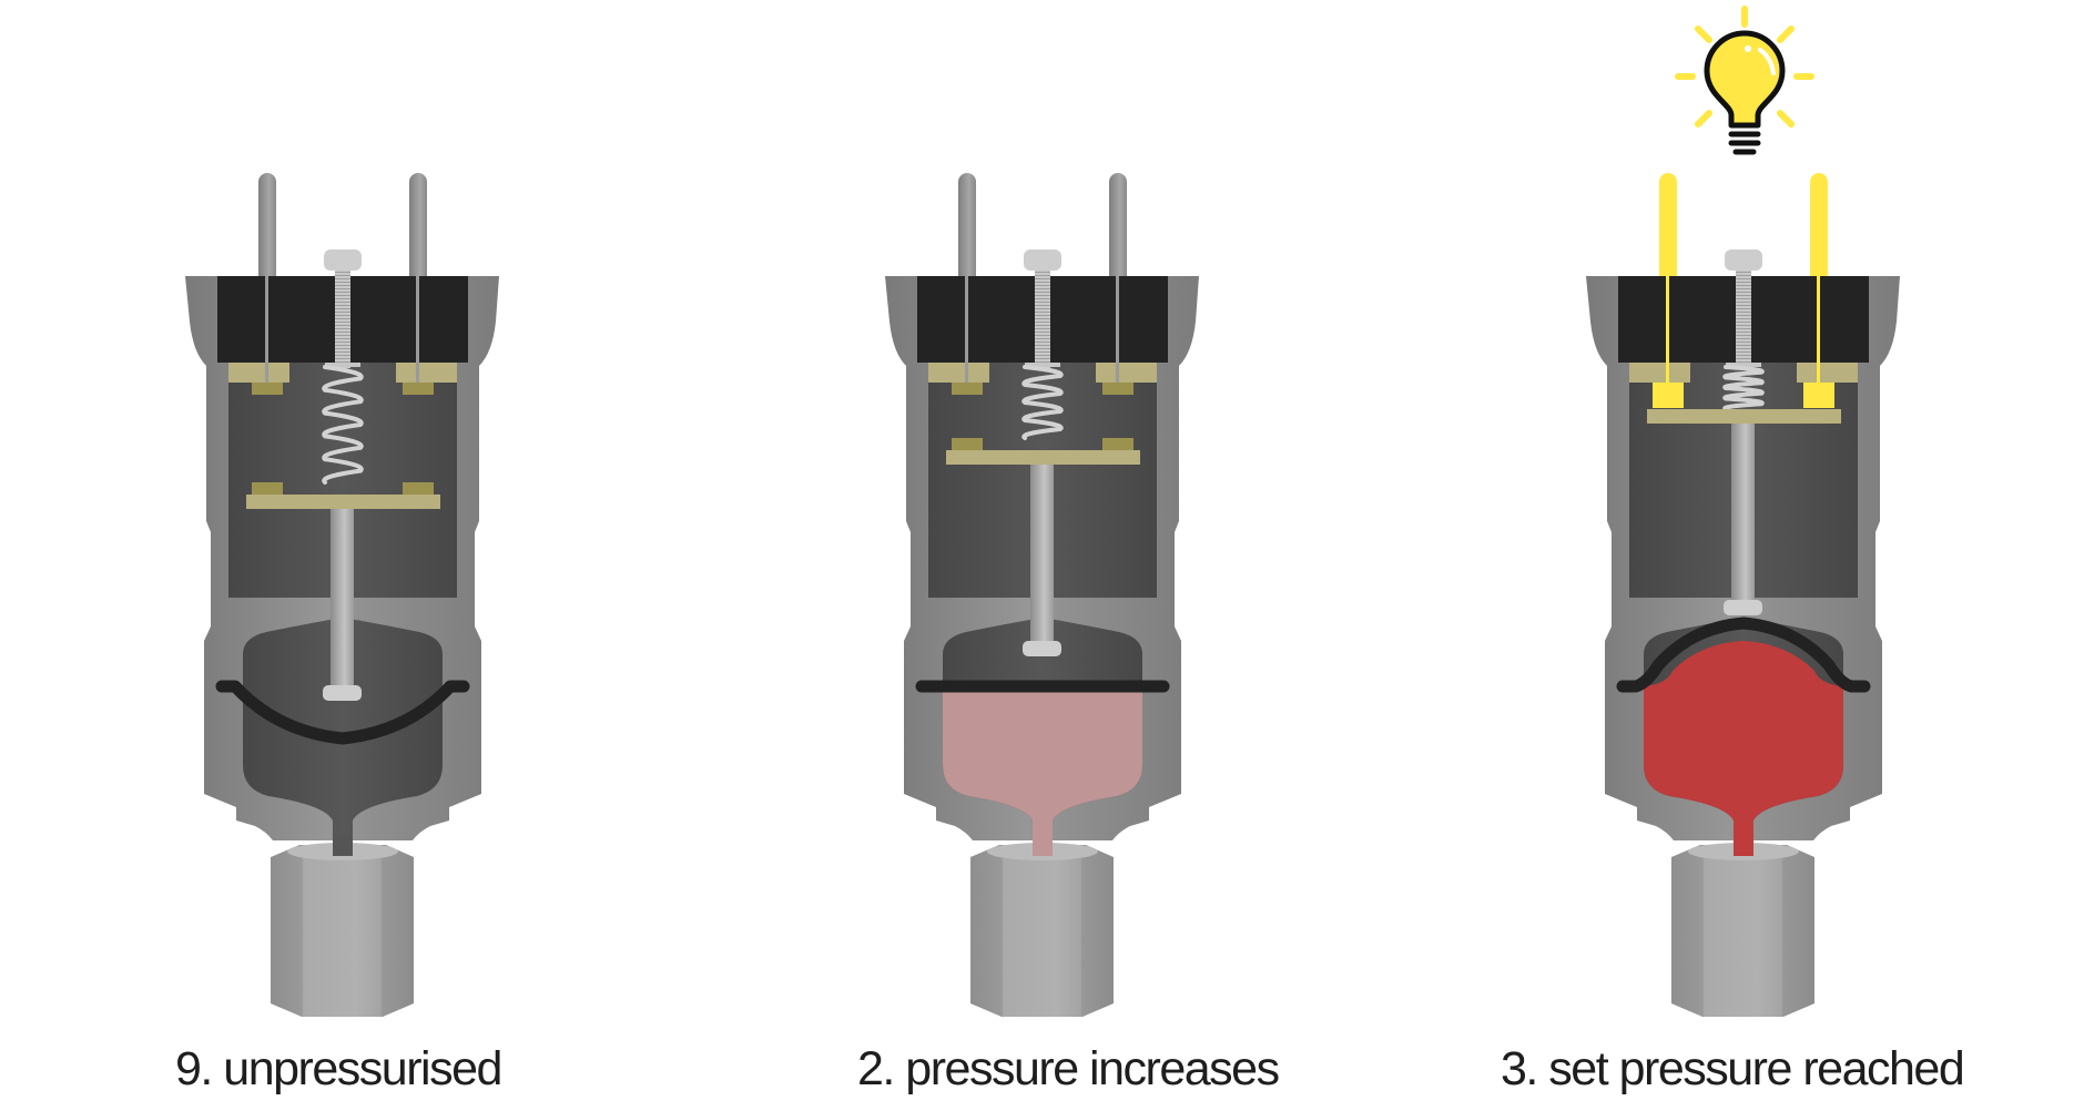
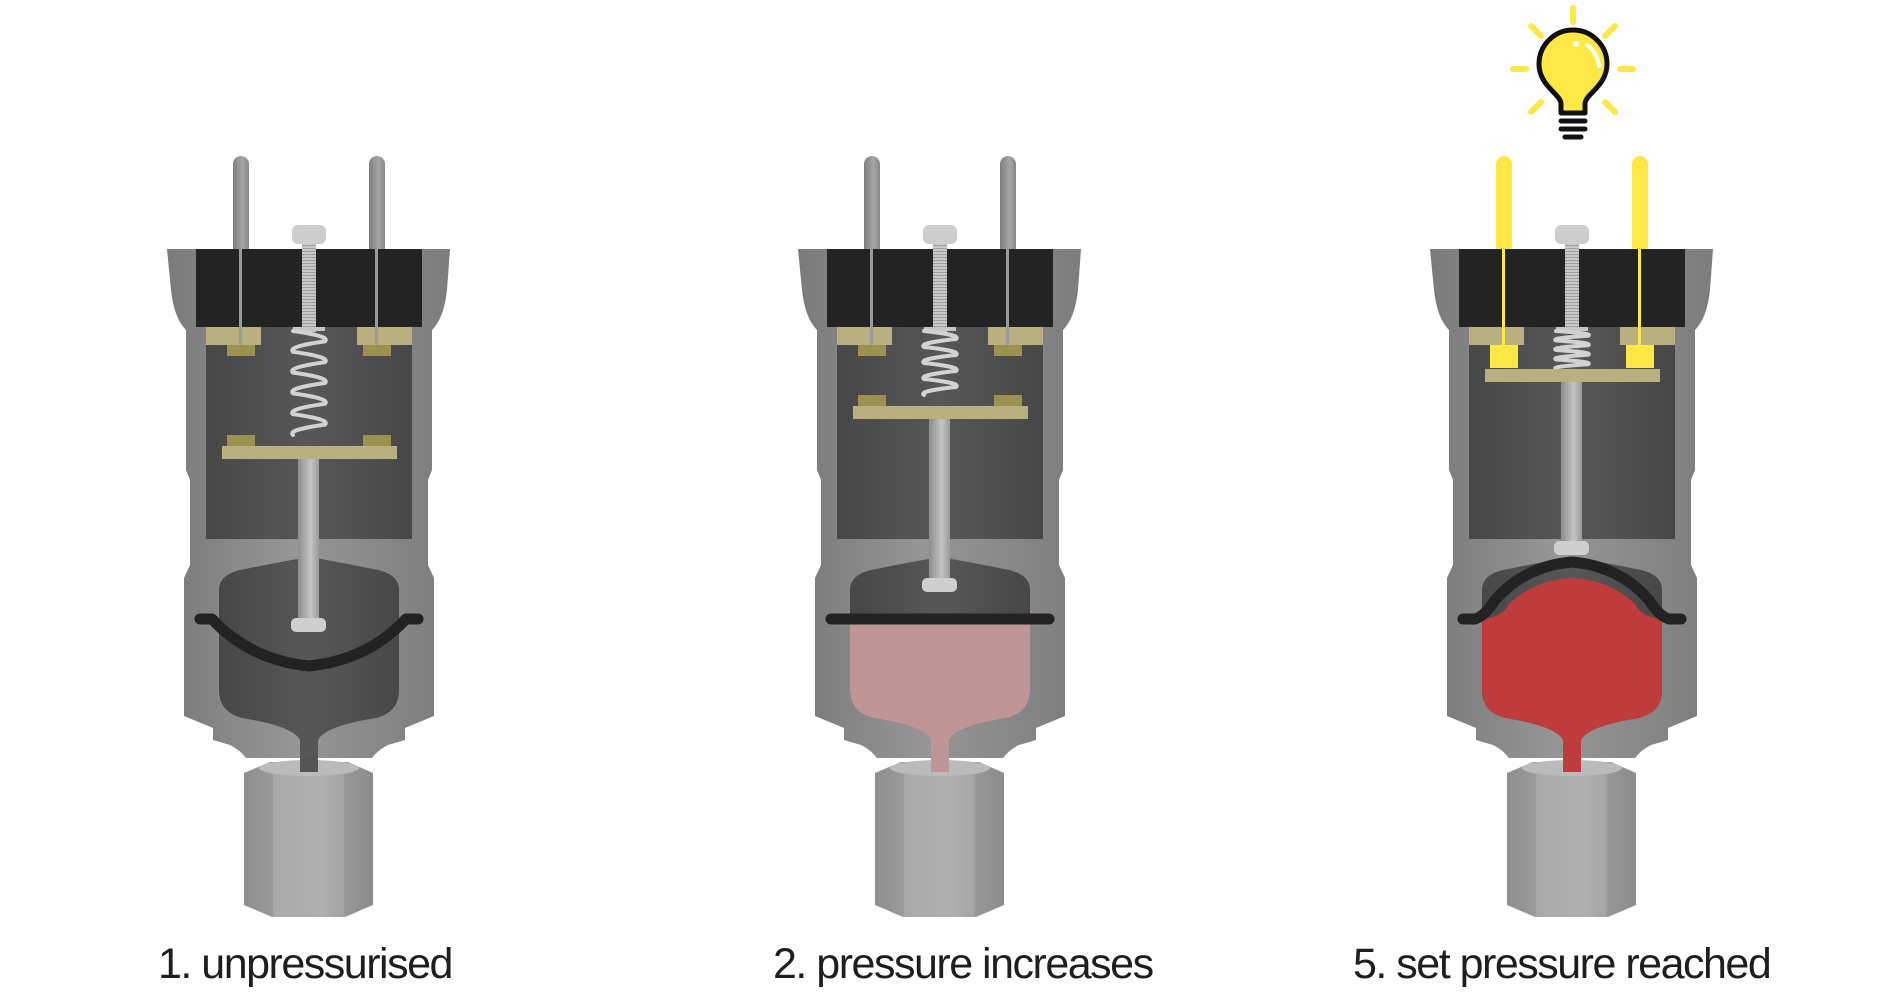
- 9. unpressurised
+ 1. unpressurised
  2. pressure increases
- 3. set pressure reached
+ 5. set pressure reached
